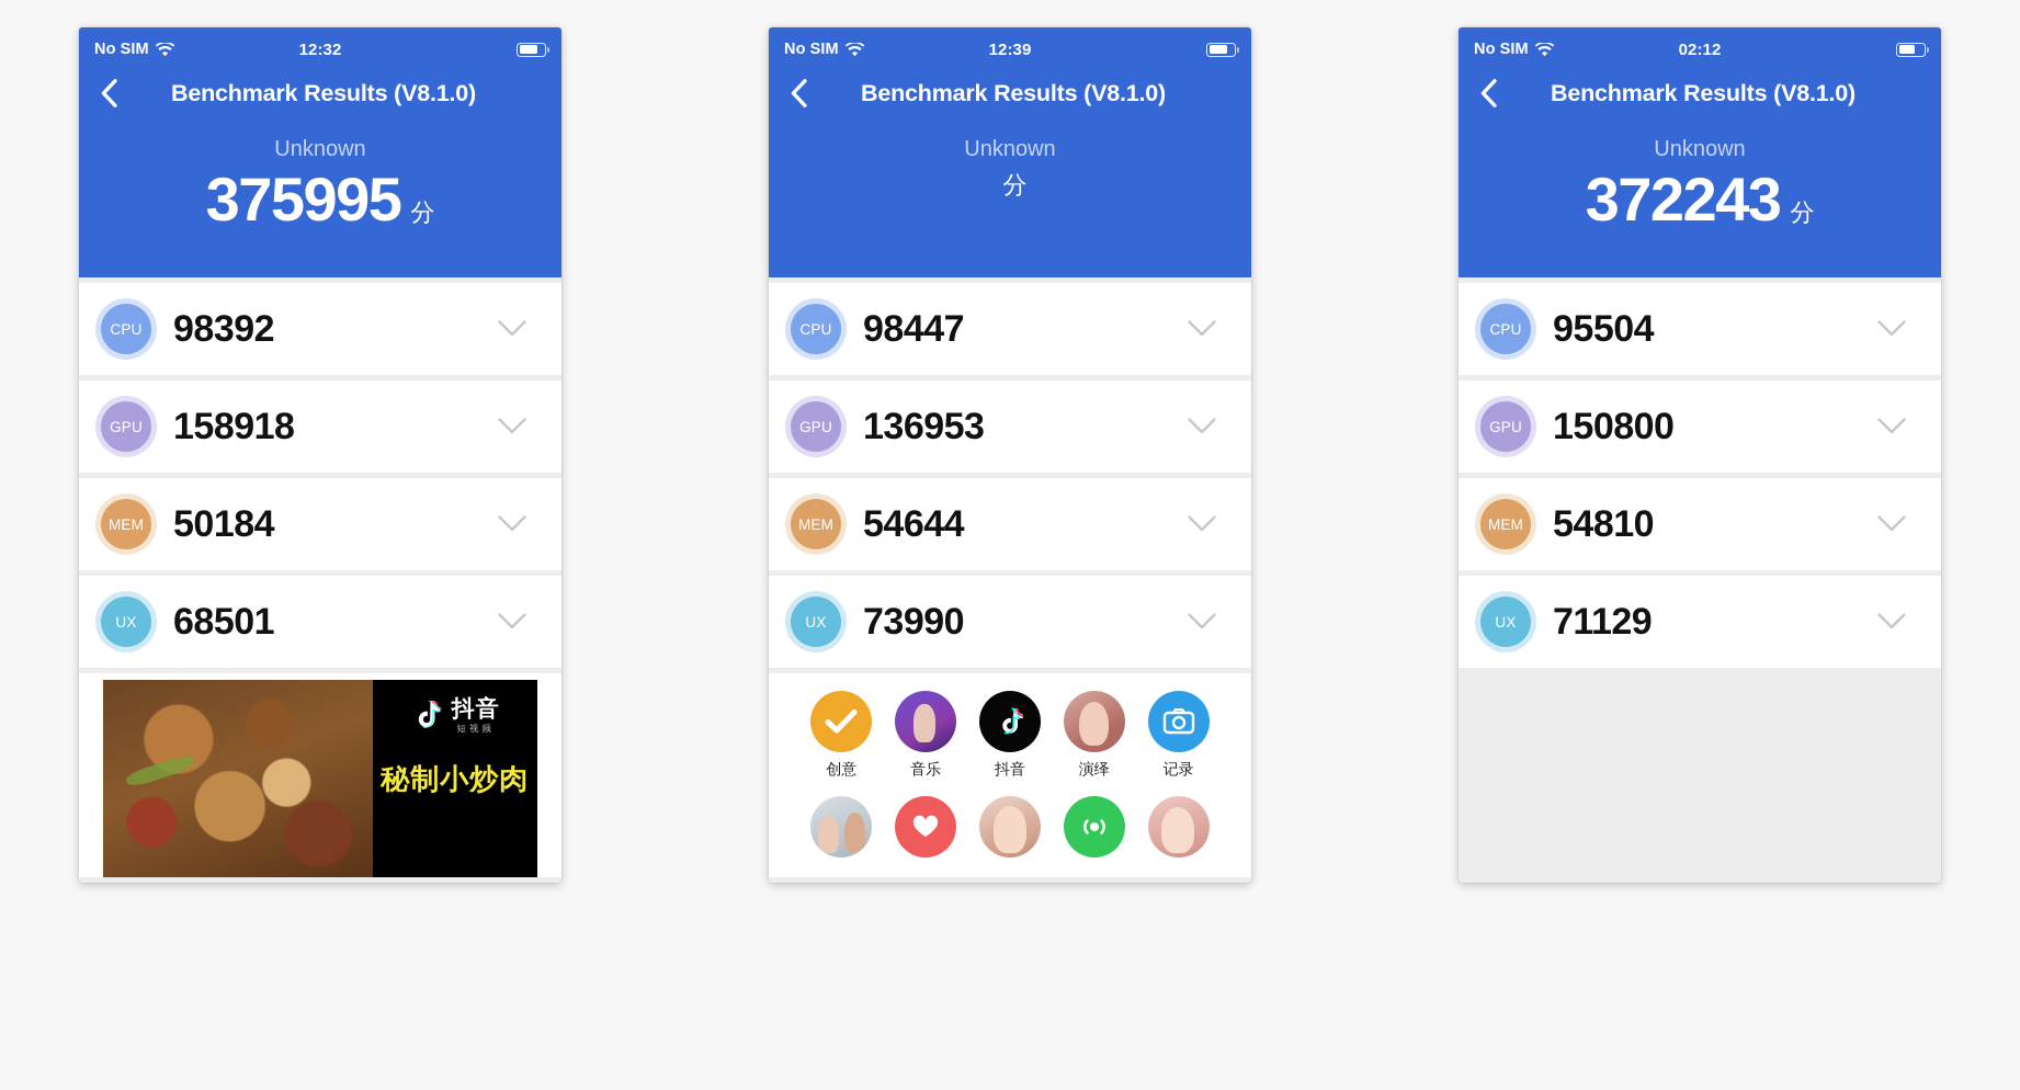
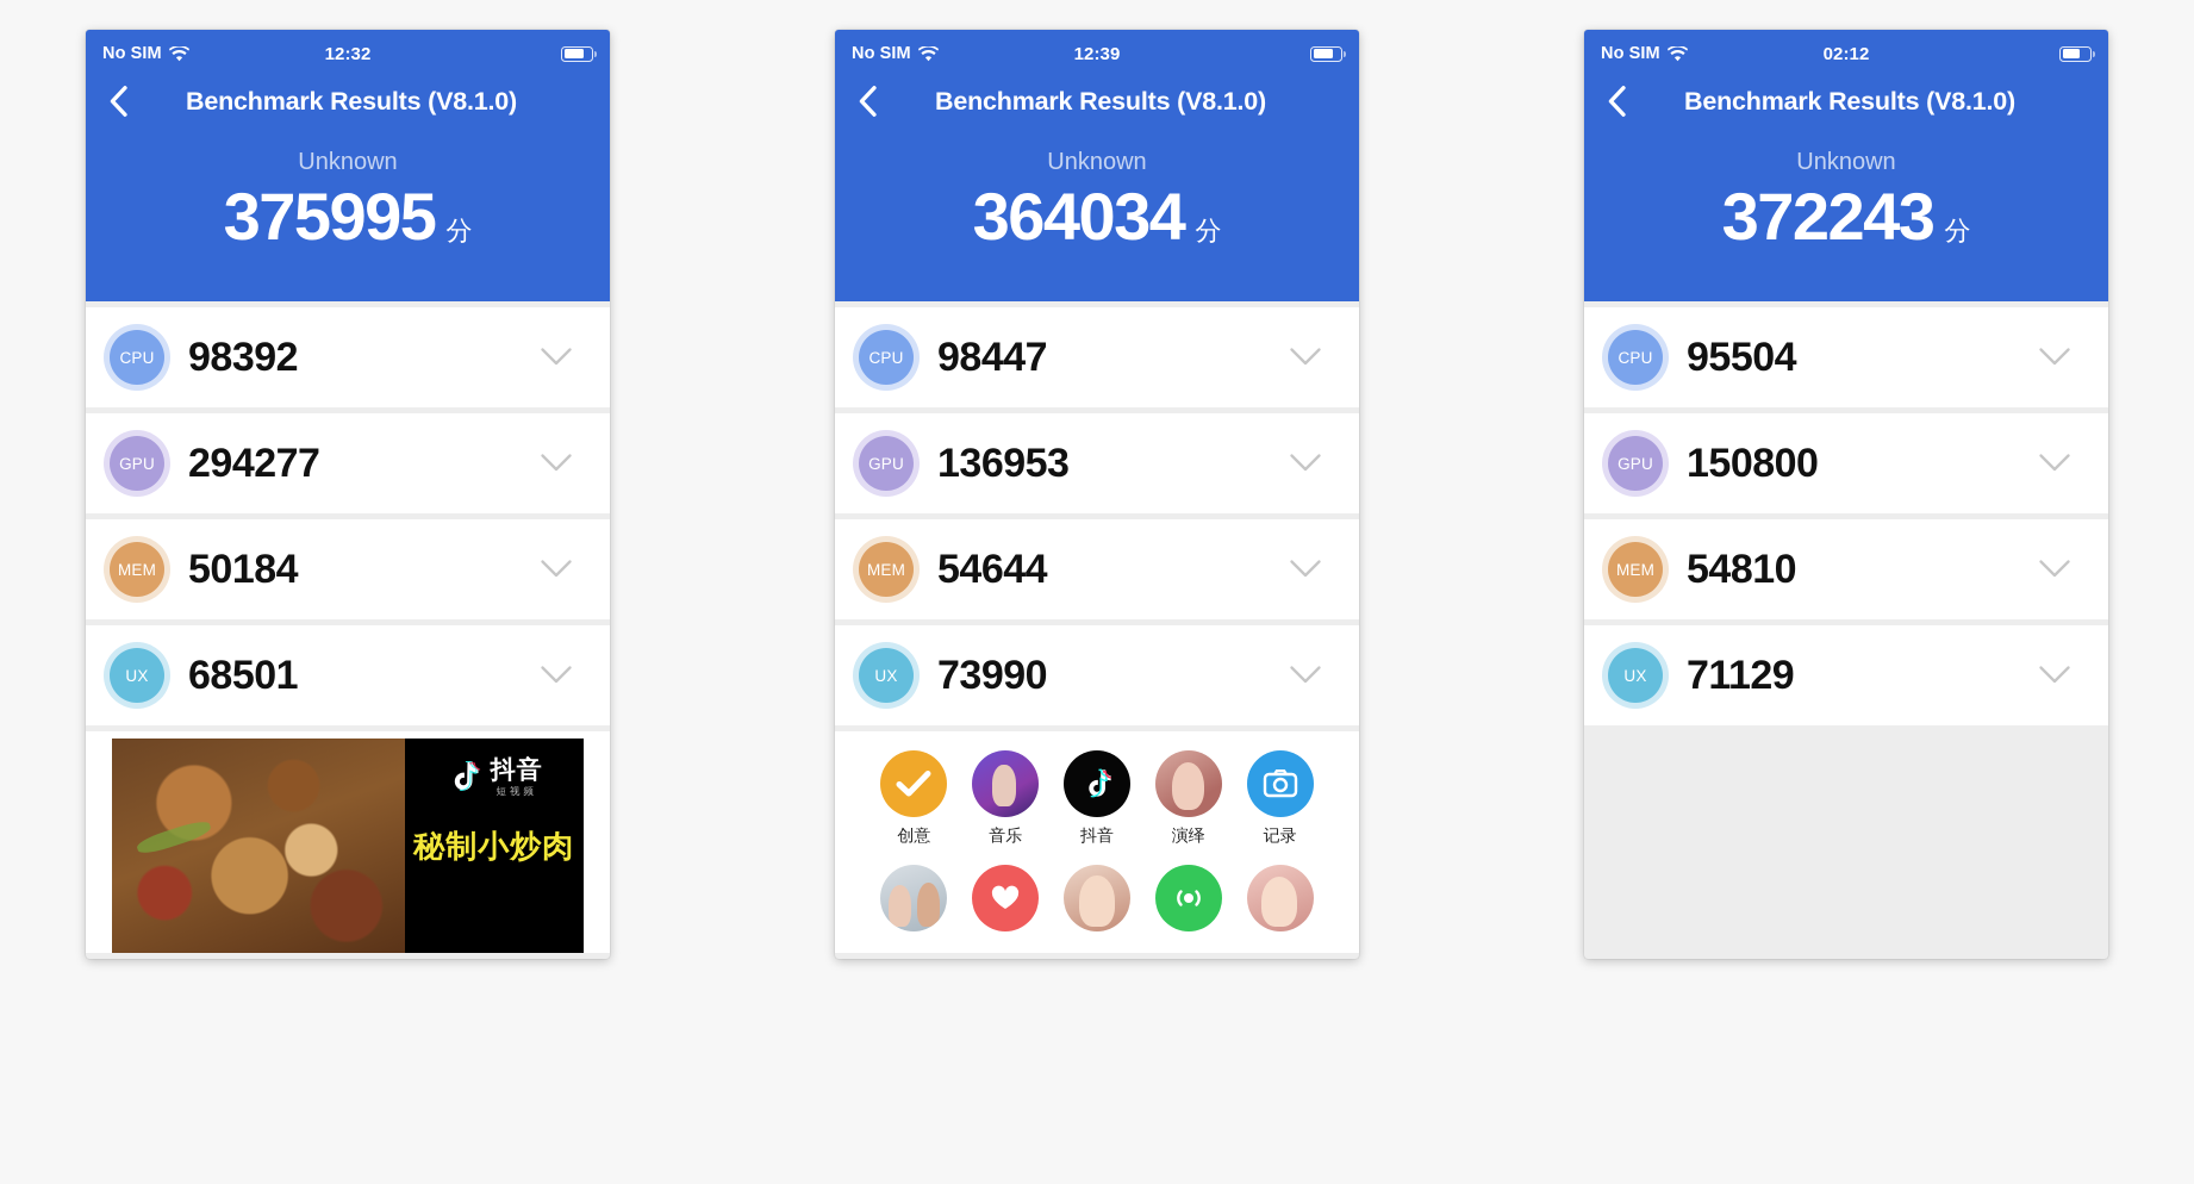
  No SIM
  12:32
  Benchmark Results (V8.1.0)
  Unknown
  375995
  分
  CPU
  98392
  GPU
- 158918
+ 294277
  MEM
  50184
  UX
  68501
  抖音
  短视频
  秘制小炒肉
  No SIM
  12:39
  Benchmark Results (V8.1.0)
  Unknown
+ 364034
  分
  CPU
  98447
  GPU
  136953
  MEM
  54644
  UX
  73990
  创意
  音乐
  抖音
  演绎
  记录
  No SIM
  02:12
  Benchmark Results (V8.1.0)
  Unknown
  372243
  分
  CPU
  95504
  GPU
  150800
  MEM
  54810
  UX
  71129
